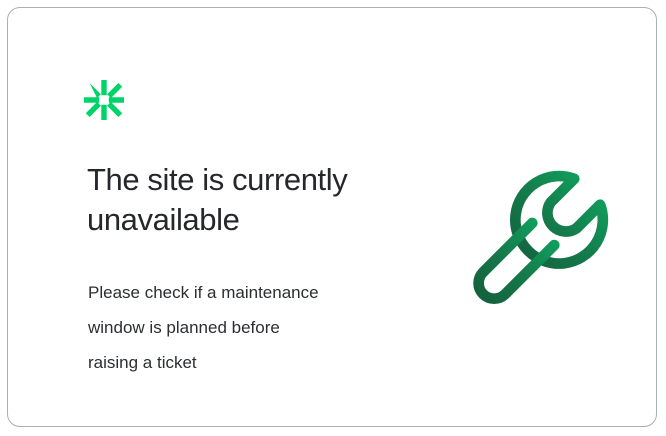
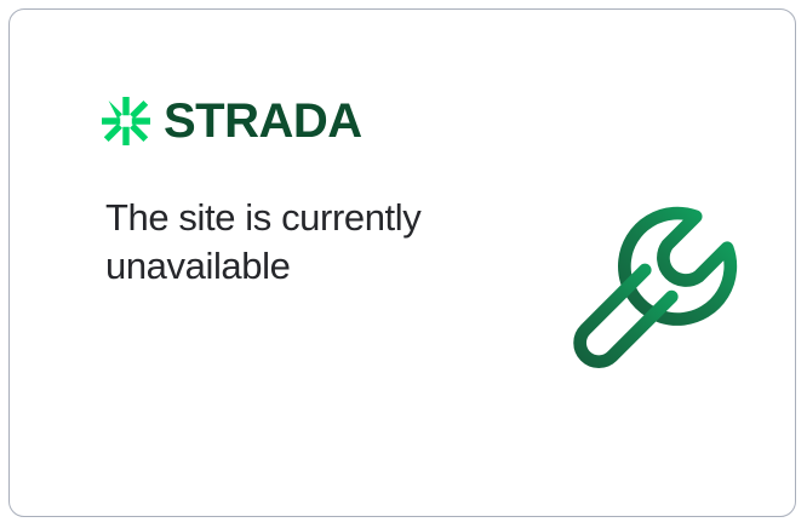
+ STRADA
  The site is currently unavailable
- Please check if a maintenance
- window is planned before
- raising a ticket
